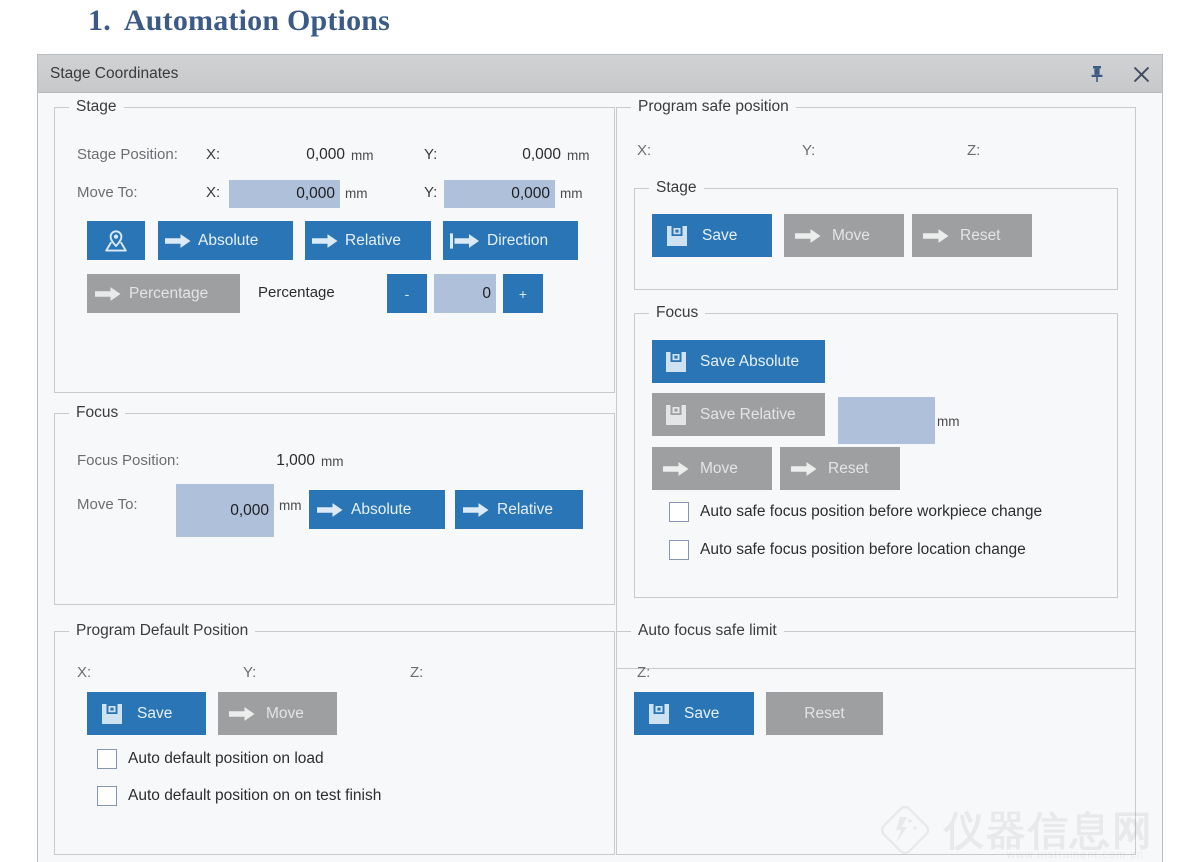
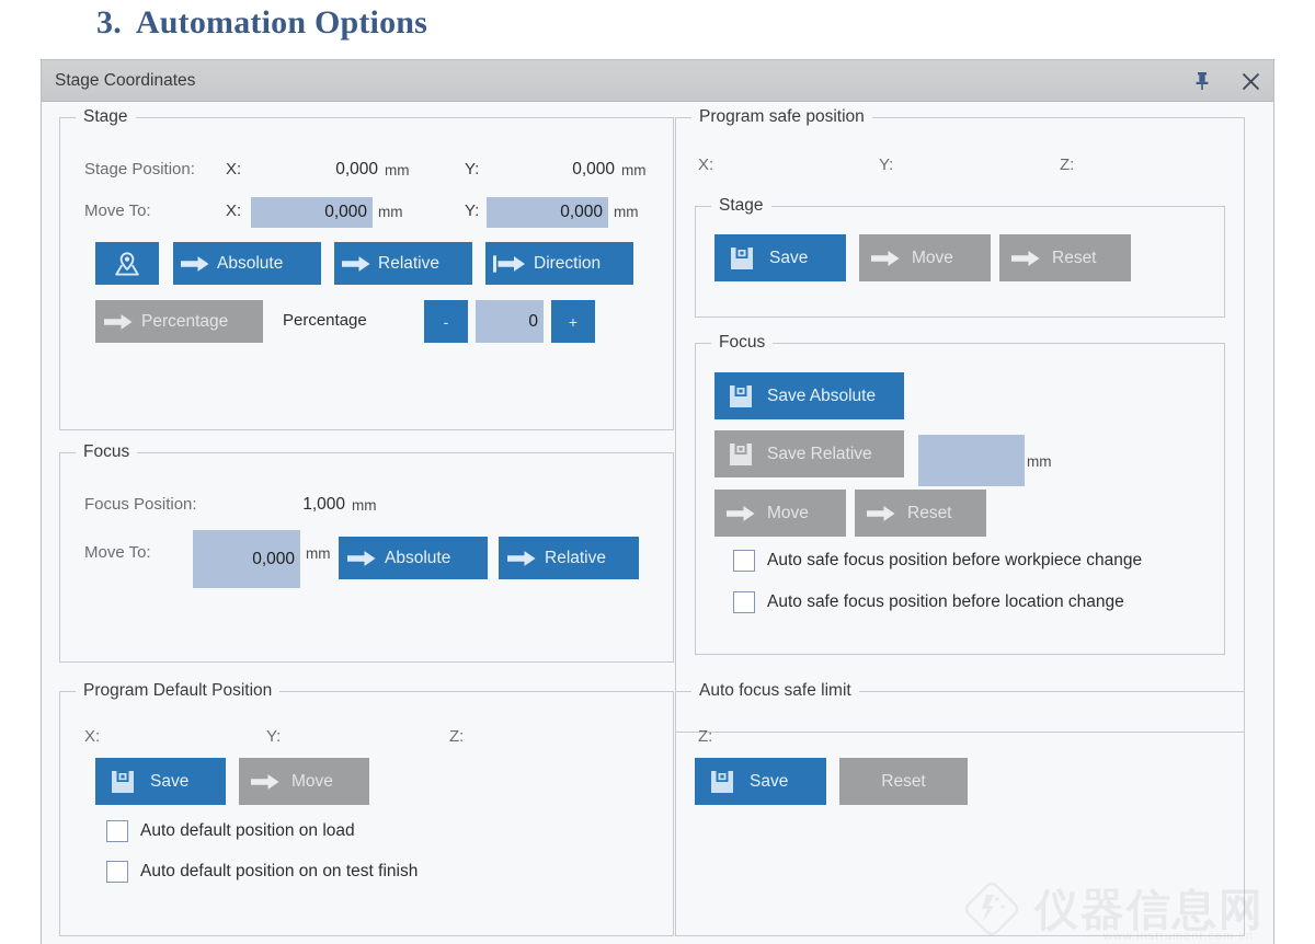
- 1. Automation Options
+ 3. Automation Options
  Stage Coordinates
  Stage
  Stage Position:
  X:
  0,000
  mm
  Y:
  0,000
  mm
  Move To:
  X:
  0,000
  mm
  Y:
  0,000
  mm
  Absolute
  Relative
  Direction
  Percentage
  Percentage
  -
  0
  +
  Focus
  Focus Position:
  1,000
  mm
  Move To:
  0,000
  mm
  Absolute
  Relative
  Program Default Position
  X:
  Y:
  Z:
  Save
  Move
  Auto default position on load
  Auto default position on on test finish
  Program safe position
  X:
  Y:
  Z:
  Stage
  Save
  Move
  Reset
  Focus
  Save Absolute
  Save Relative
  mm
  Move
  Reset
  Auto safe focus position before workpiece change
  Auto safe focus position before location change
  Auto focus safe limit
  Z:
  Save
  Reset
  仪器信息网
  www.instrument.com.cn
